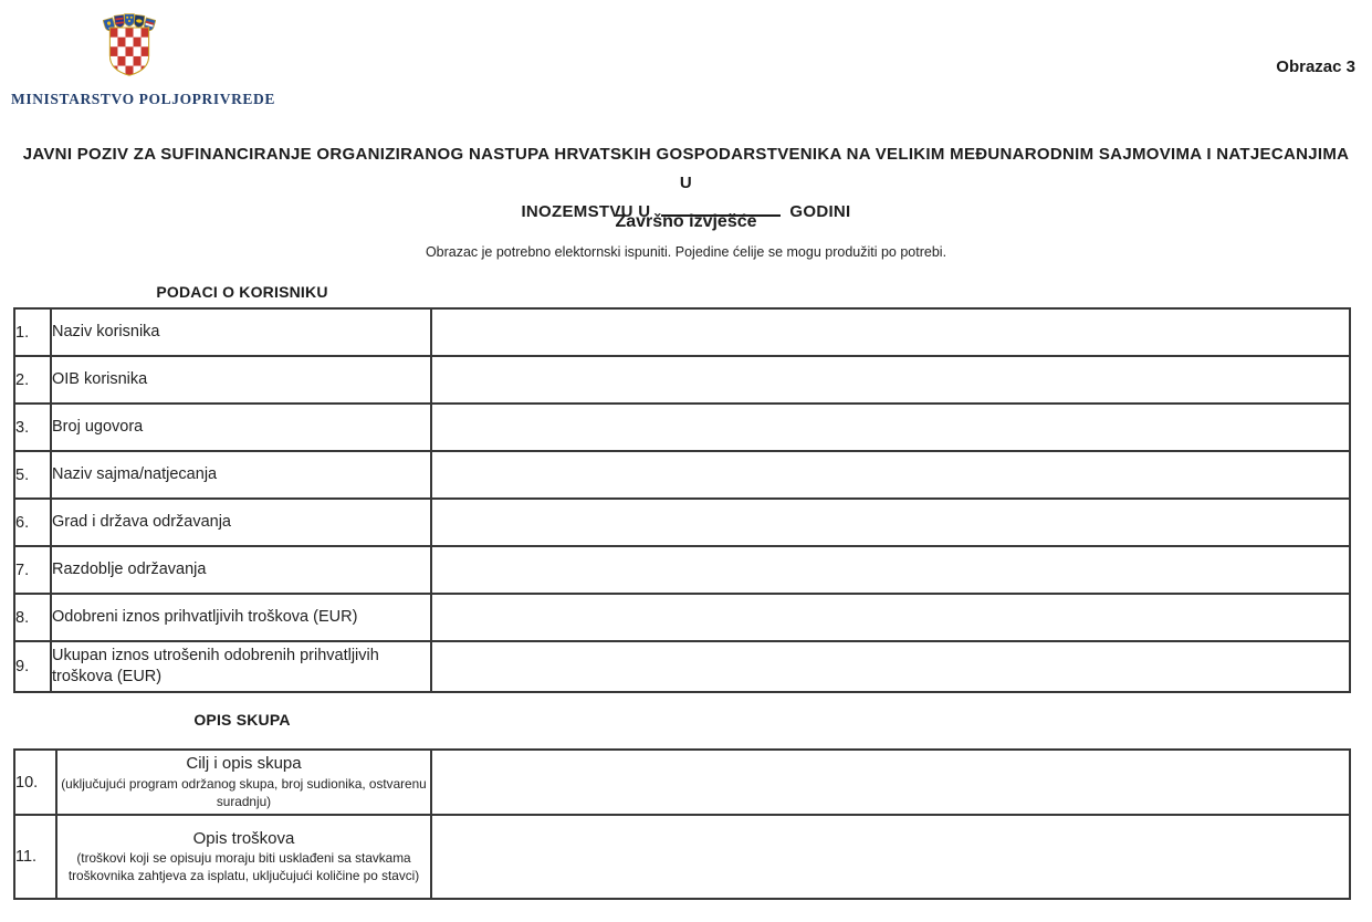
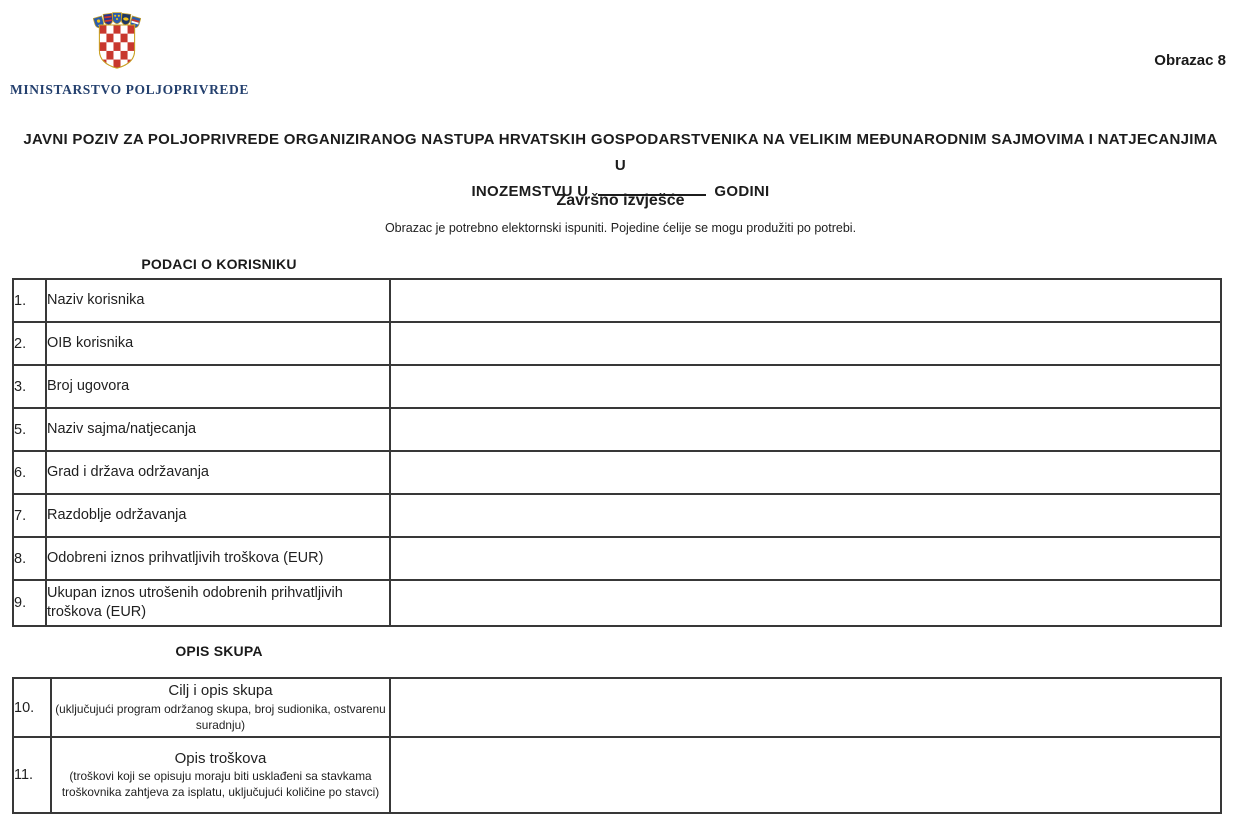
  MINISTARSTVO POLJOPRIVREDE
- Obrazac 3
+ Obrazac 8
- JAVNI POZIV ZA SUFINANCIRANJE ORGANIZIRANOG NASTUPA HRVATSKIH GOSPODARSTVENIKA NA VELIKIM MEĐUNARODNIM SAJMOVIMA I NATJECANJIMA U
+ JAVNI POZIV ZA POLJOPRIVREDE ORGANIZIRANOG NASTUPA HRVATSKIH GOSPODARSTVENIKA NA VELIKIM MEĐUNARODNIM SAJMOVIMA I NATJECANJIMA U
  INOZEMSTVU U GODINI
  Završno izvješće
  Obrazac je potrebno elektornski ispuniti. Pojedine ćelije se mogu produžiti po potrebi.
  PODACI O KORISNIKU
  1.	Naziv korisnika
  2.	OIB korisnika
  3.	Broj ugovora
  5.	Naziv sajma/natjecanja
  6.	Grad i država održavanja
  7.	Razdoblje održavanja
  8.	Odobreni iznos prihvatljivih troškova (EUR)
  9.	Ukupan iznos utrošenih odobrenih prihvatljivih troškova (EUR)
  OPIS SKUPA
  10.	Cilj i opis skupa (uključujući program održanog skupa, broj sudionika, ostvarenu suradnju)
  11.	Opis troškova (troškovi koji se opisuju moraju biti usklađeni sa stavkama troškovnika zahtjeva za isplatu, uključujući količine po stavci)
